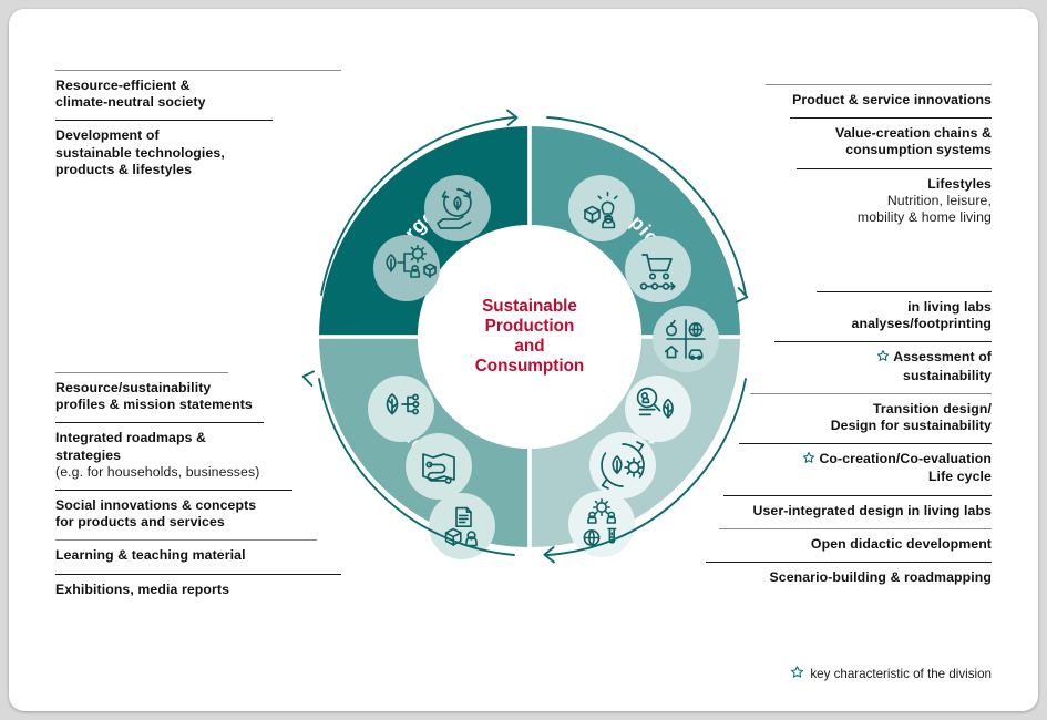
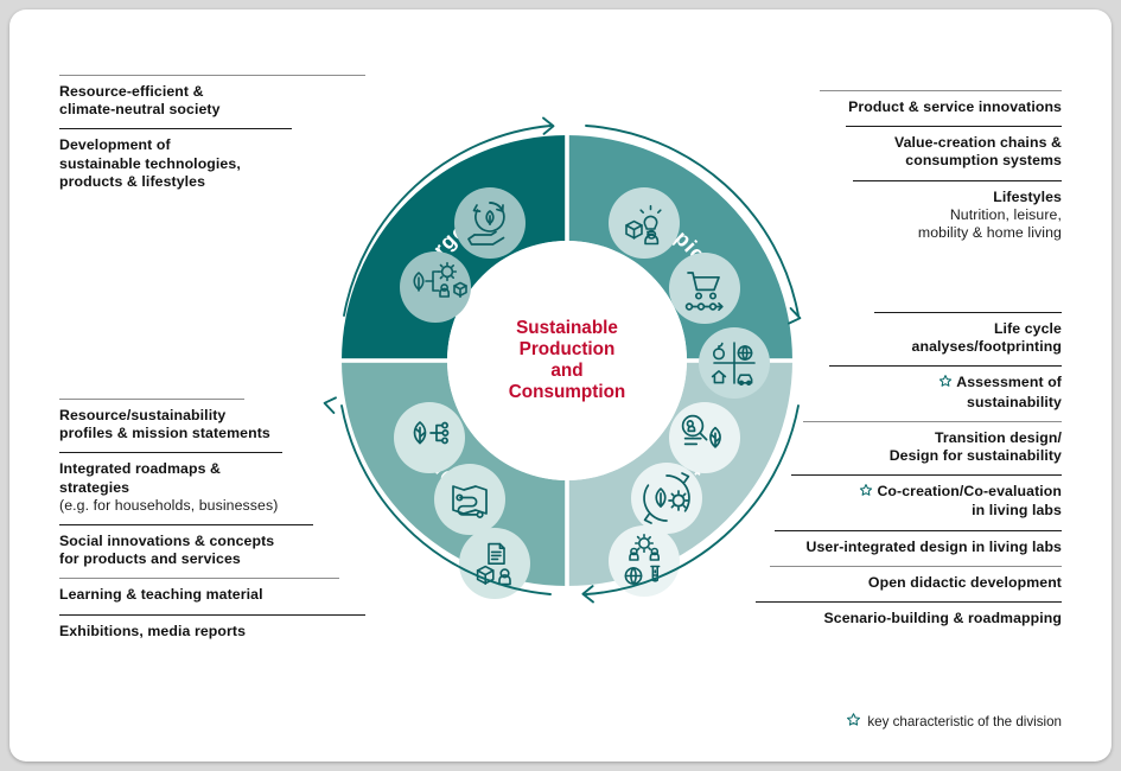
  Sustainable
  Production
  and
  Consumption
  Resource-efficient &
  climate-neutral society
  Development of
  sustainable technologies,
  products & lifestyles
  Product & service innovations
  Value-creation chains &
  consumption systems
  Lifestyles
  Nutrition, leisure,
  mobility & home living
  key characteristic of the division
  Resource/sustainability
  profiles & mission statements
  Integrated roadmaps &
  strategies
  (e.g. for households, businesses)
  Social innovations & concepts
  for products and services
  Learning & teaching material
  Exhibitions, media reports
- in living labs
+ Life cycle
  analyses/footprinting
  Assessment of
  sustainability
  Transition design/
  Design for sustainability
  Co-creation/Co-evaluation
- Life cycle
+ in living labs
  User-integrated design in living labs
  Open didactic development
  Scenario-building & roadmapping
